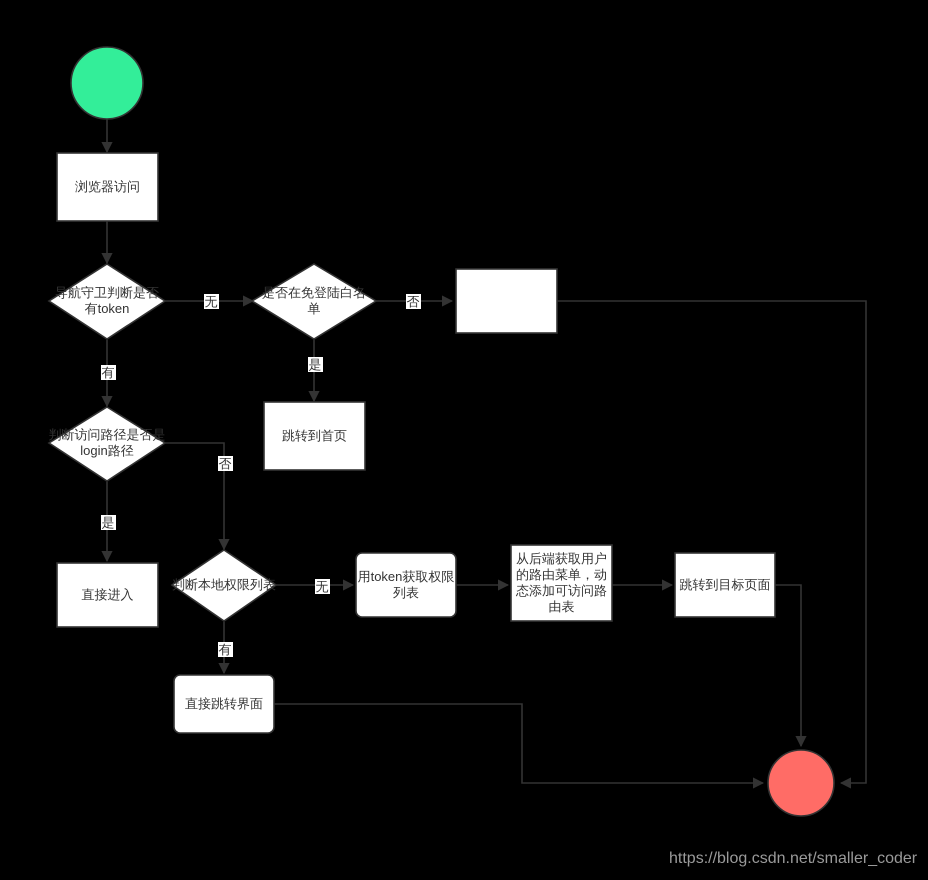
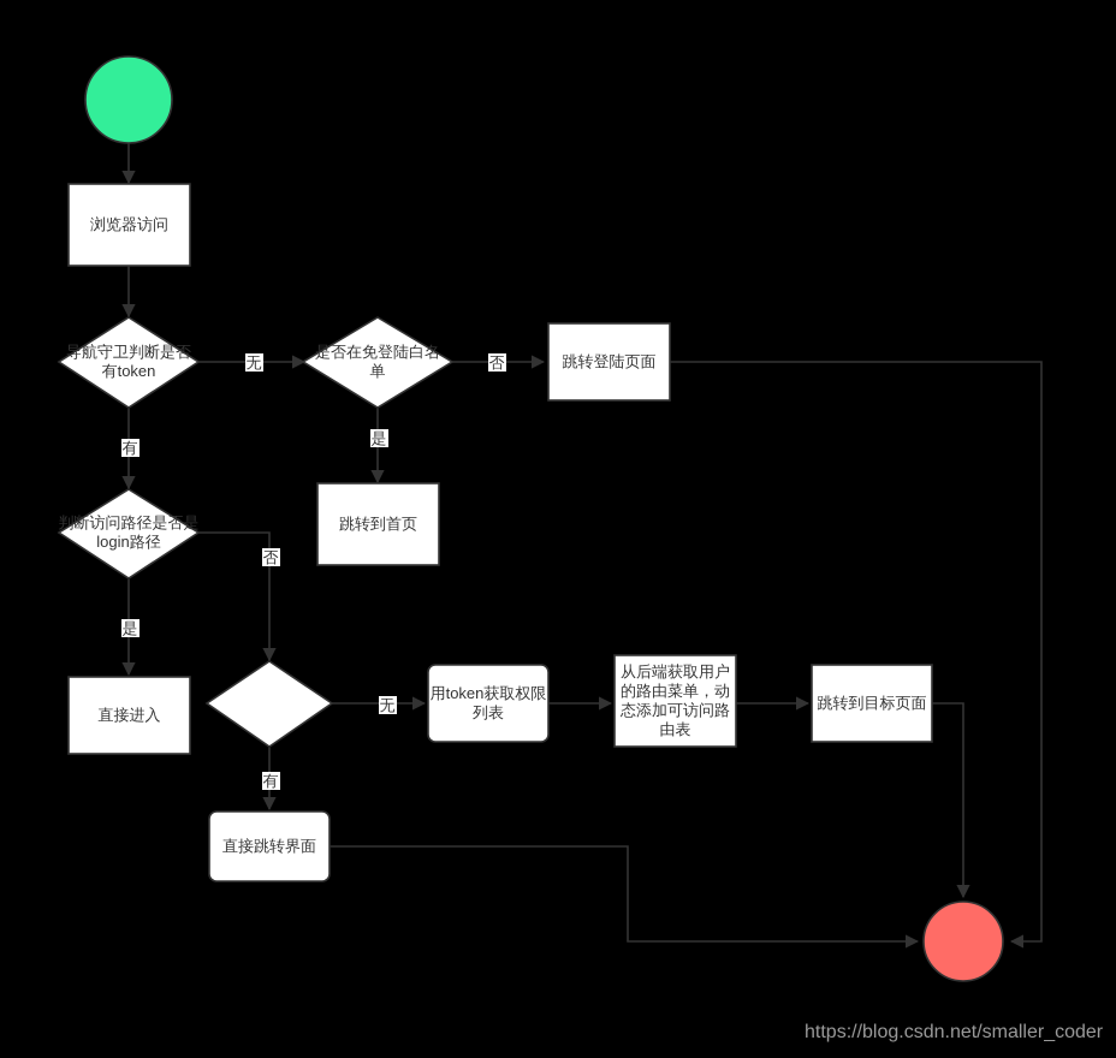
  浏览器访问
  导航守卫判断是否有token
  是否在免登陆白名单
+ 跳转登陆页面
  跳转到首页
  判断访问路径是否是login路径
  直接进入
- 判断本地权限列表
  用token获取权限列表
  从后端获取用户的路由菜单，动态添加可访问路由表
  跳转到目标页面
  直接跳转界面
  无
  有
  否
  是
  是
  否
  无
  有
  https://blog.csdn.net/smaller_coder
